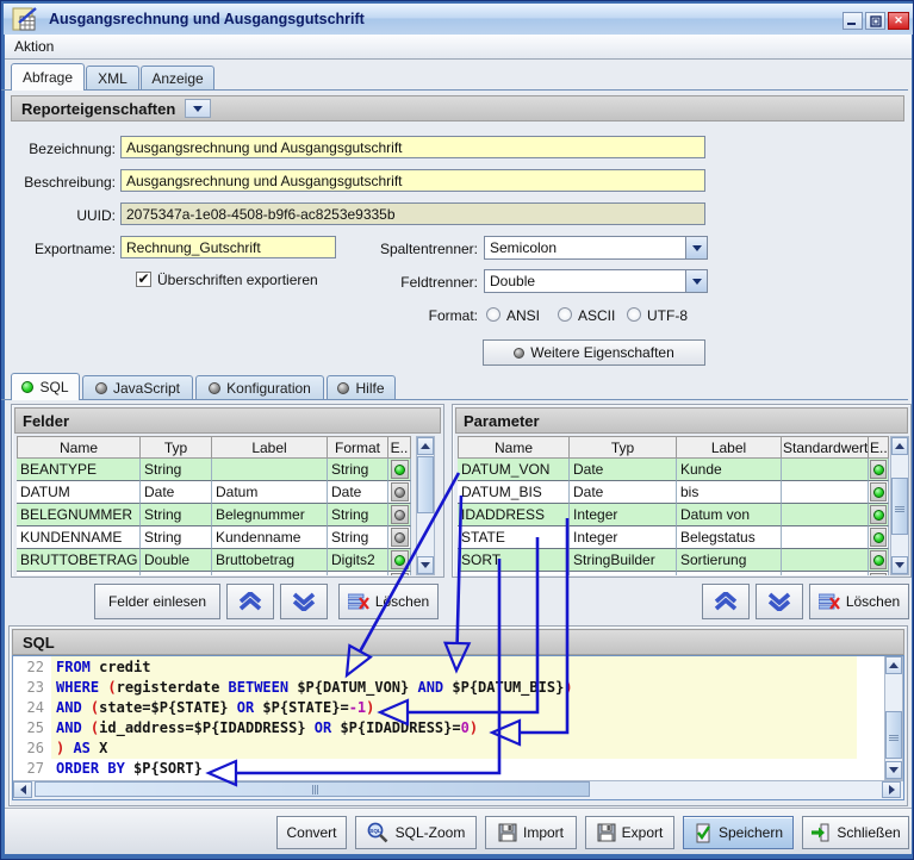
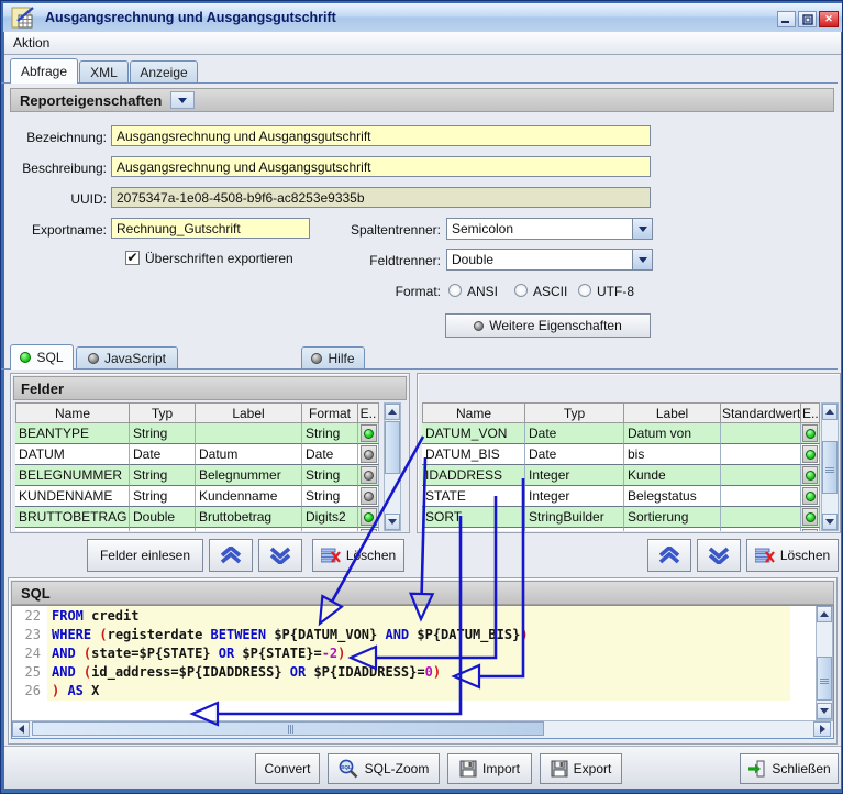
  Ausgangsrechnung und Ausgangsgutschrift
  ✕
  Aktion
  Abfrage
  XML
  Anzeige
  Reporteigenschaften
  Bezeichnung:
  Ausgangsrechnung und Ausgangsgutschrift
  Beschreibung:
  Ausgangsrechnung und Ausgangsgutschrift
  UUID:
  2075347a-1e08-4508-b9f6-ac8253e9335b
  Exportname:
  Rechnung_Gutschrift
  Spaltentrenner:
  Semicolon
  ✔
  Überschriften exportieren
  Feldtrenner:
  Double
  Format:
  ANSI
  ASCII
  UTF-8
  Weitere Eigenschaften
  SQL
  JavaScript
- Konfiguration
  Hilfe
  Felder
  Name
  Typ
  Label
  Format
  E..
  BEANTYPE
  String
  String
  DATUM
  Date
  Datum
  Date
  BELEGNUMMER
  String
  Belegnummer
  String
  KUNDENNAME
  String
  Kundenname
  String
  BRUTTOBETRAG
  Double
  Bruttobetrag
  Digits2
- Parameter
  Name
  Typ
  Label
  Standardwert
  E..
  DATUM_VON
  Date
- Kunde
+ Datum von
  DATUM_BIS
  Date
  bis
  IDADDRESS
  Integer
- Datum von
+ Kunde
  STATE
  Integer
  Belegstatus
  SORT
  StringBuilder
  Sortierung
  Felder einlesen
  Lschen
  Löschen
  SQL
  22
  FROM
  credit
  23
  WHERE
  (
  registerdate
  BETWEEN
  $P{DATUM_VON}
  AND
  $P{DAUM_BIS}
  24
  AND
  (
  state=$P{STATE}
  OR
  $P{STATE}=
- -1
+ -2
  )
  25
  AND
  (
  id_address=$P{IDADDRESS}
  OR
  $P{IDADDRESS}=
  0
  )
  26
  )
  AS
  X
- 27
- ORDER BY
- $P{SORT}
  Convert
  SQL-Zoom
  Import
  Export
- Speichern
  Schließen
